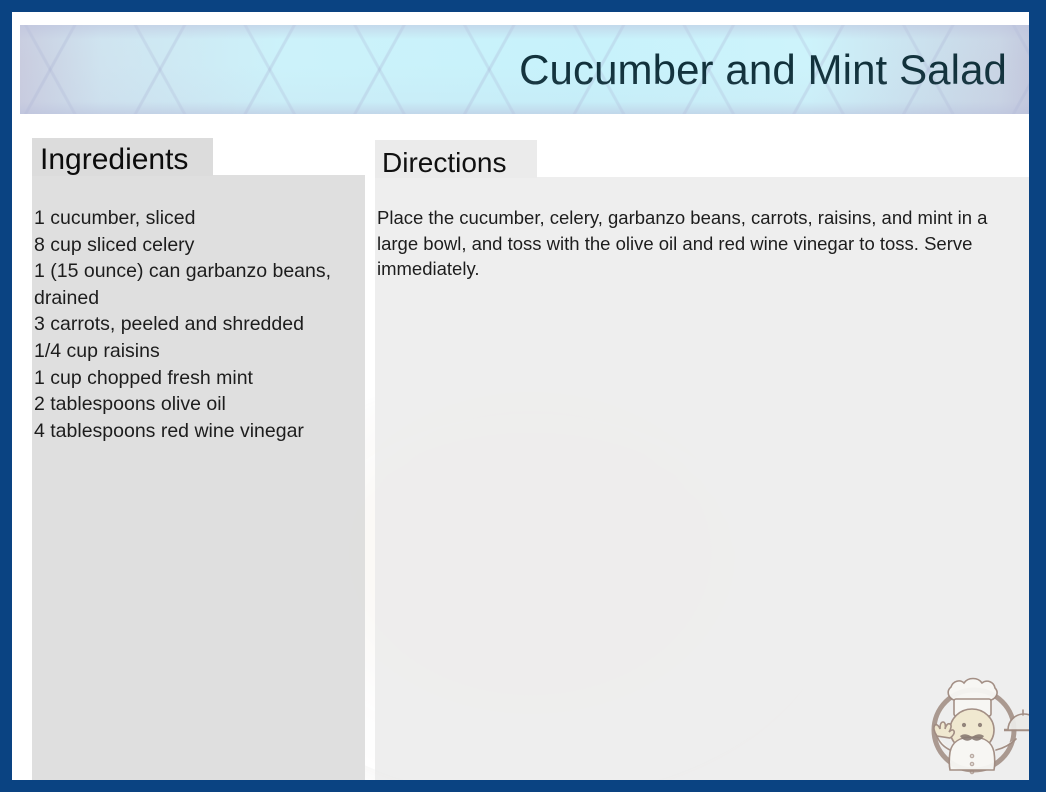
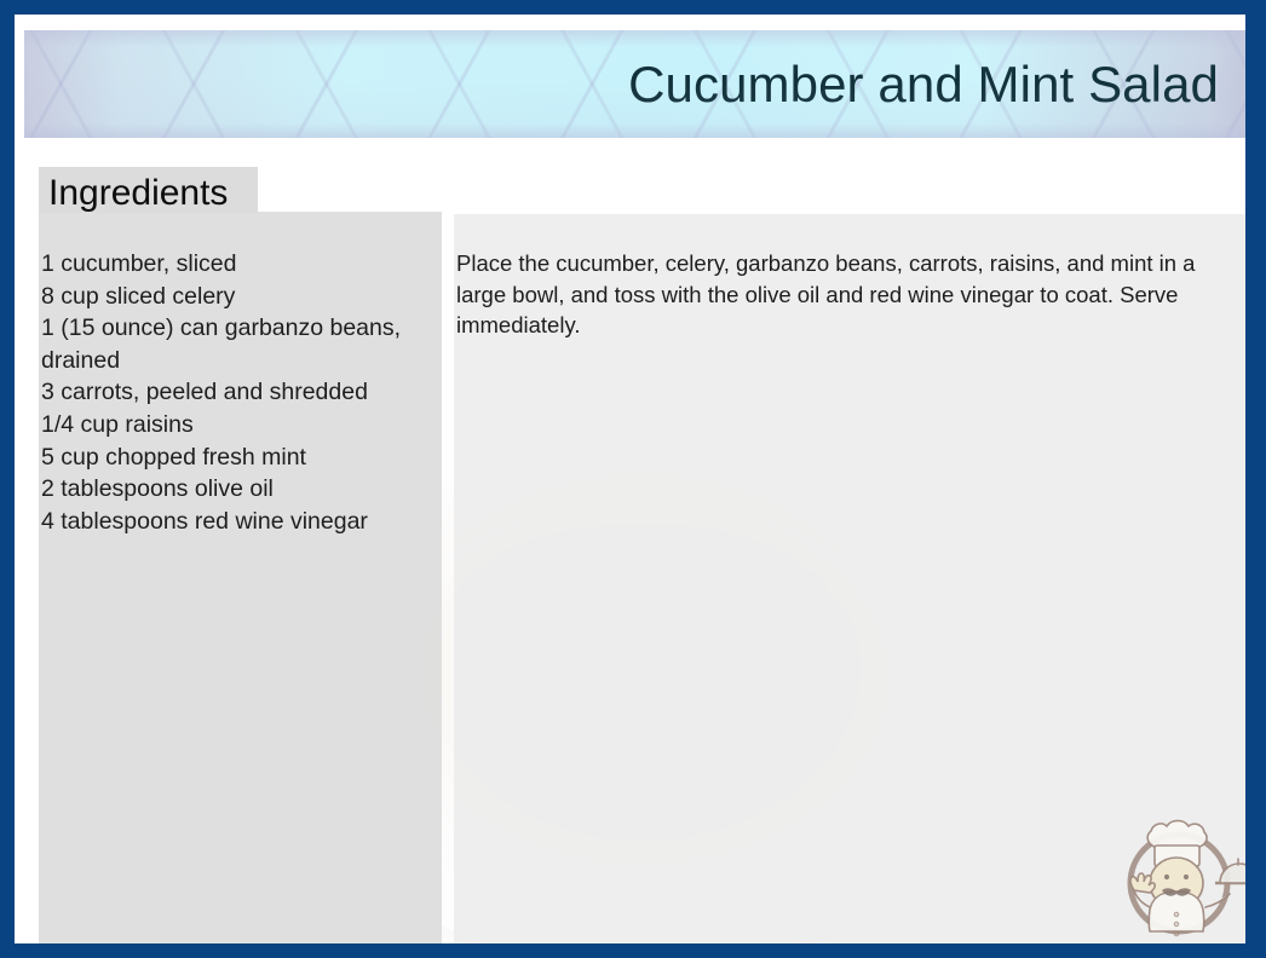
  Ingredients
  1 cucumber, sliced
  8 cup sliced celery
  1 (15 ounce) can garbanzo beans, drained
  3 carrots, peeled and shredded
  1/4 cup raisins
- 1 cup chopped fresh mint
+ 5 cup chopped fresh mint
  2 tablespoons olive oil
  4 tablespoons red wine vinegar
- Directions
- Place the cucumber, celery, garbanzo beans, carrots, raisins, and mint in a large bowl, and toss with the olive oil and red wine vinegar to toss. Serve immediately.
+ Place the cucumber, celery, garbanzo beans, carrots, raisins, and mint in a large bowl, and toss with the olive oil and red wine vinegar to coat. Serve immediately.
